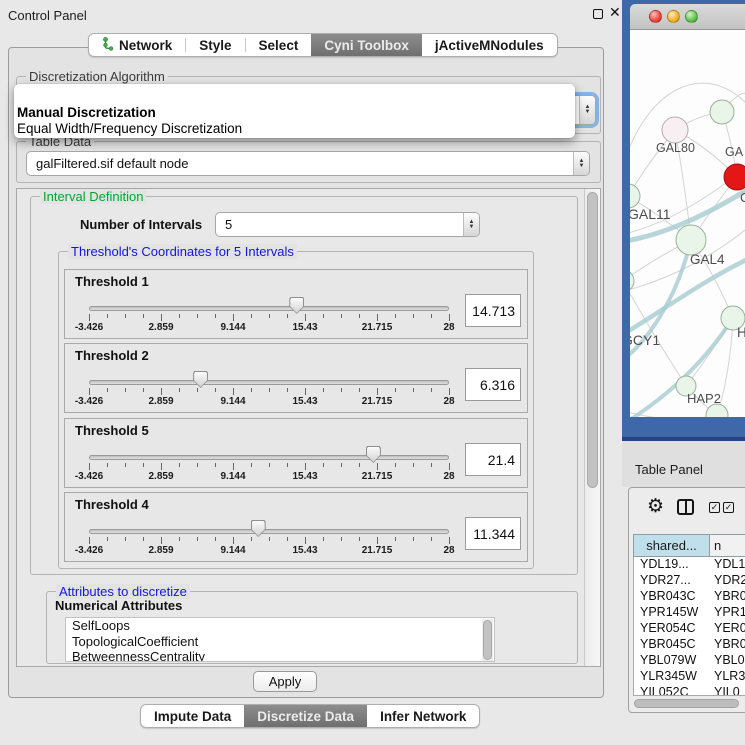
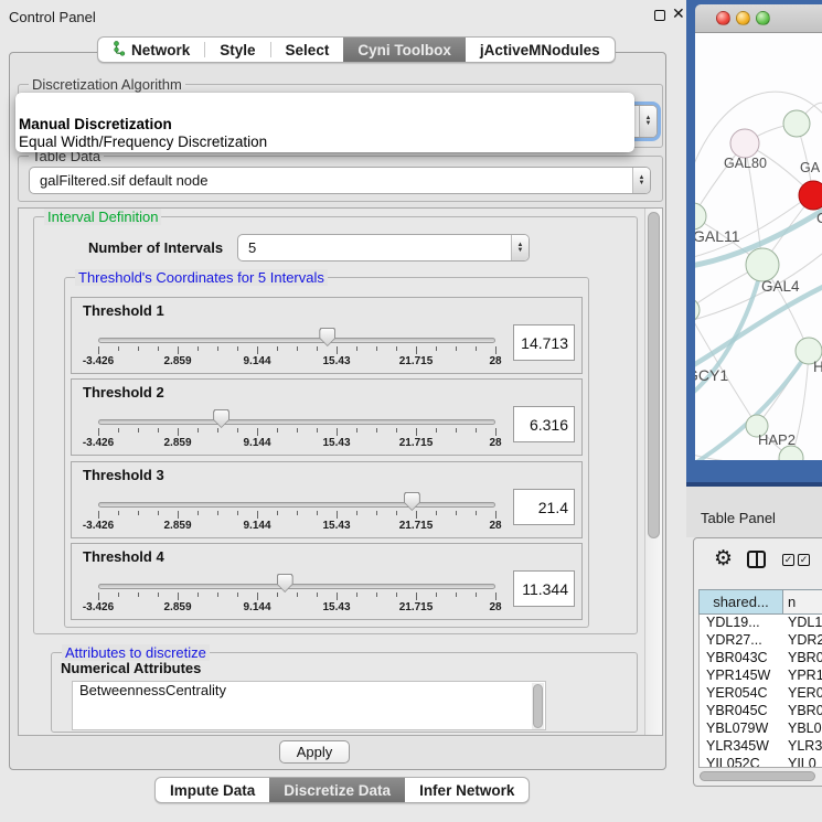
  Control Panel
  ✕
  Network
  Style
  Select
  Cyni Toolbox
  jActiveMNodules
  Discretization Algorithm
  Table Data
  galFiltered.sif default node
  Manual Discretization
  Equal Width/Frequency Discretization
  Interval Definition
  Number of Intervals
  5
  Threshold's Coordinates for 5 Intervals
  Threshold 1
  -3.426
  2.859
  9.144
  15.43
  21.715
  28
  14.713
  Threshold 2
  -3.426
  2.859
  9.144
  15.43
  21.715
  28
  6.316
- Threshold 5
+ Threshold 3
  -3.426
  2.859
  9.144
  15.43
  21.715
  28
  21.4
  Threshold 4
  -3.426
  2.859
  9.144
  15.43
  21.715
  28
  11.344
  Attributes to discretize
  Numerical Attributes
- SelfLoops
- TopologicalCoefficient
  BetweennessCentrality
  Apply
  Impute Data
  Discretize Data
  Infer Network
  GAL80
  GA
  GAL11
  GAL4
  CY1
  H
  HAP2
  Table Panel
  ⚙
  ✓
  ✓
  shared...
  n
  YDL19...
  YDL1
  YDR27...
  YDR2
  YBR043C
  YBR0
  YPR145W
  YPR1
  YER054C
  YER0
  YBR045C
  YBR0
  YBL079W
  YBL0
  YLR345W
  YLR3
  YIL052C
  YIL0
